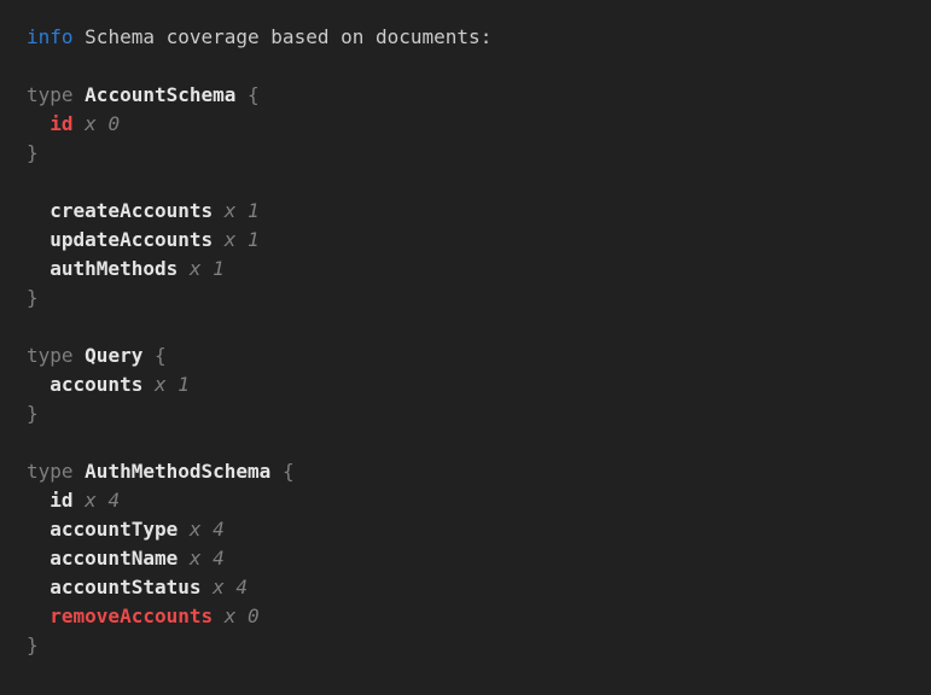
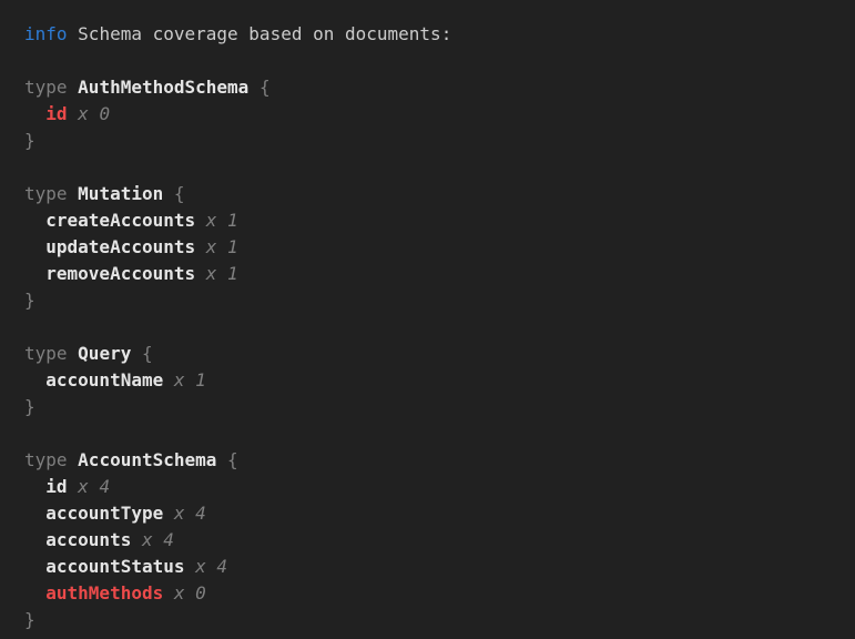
  info Schema coverage based on documents:
- type AccountSchema {
+ type AuthMethodSchema {
  id x 0
  }
+ type Mutation {
  createAccounts x 1
  updateAccounts x 1
- authMethods x 1
+ removeAccounts x 1
  }
  type Query {
- accounts x 1
+ accountName x 1
  }
- type AuthMethodSchema {
+ type AccountSchema {
  id x 4
  accountType x 4
- accountName x 4
+ accounts x 4
  accountStatus x 4
- removeAccounts x 0
+ authMethods x 0
  }
